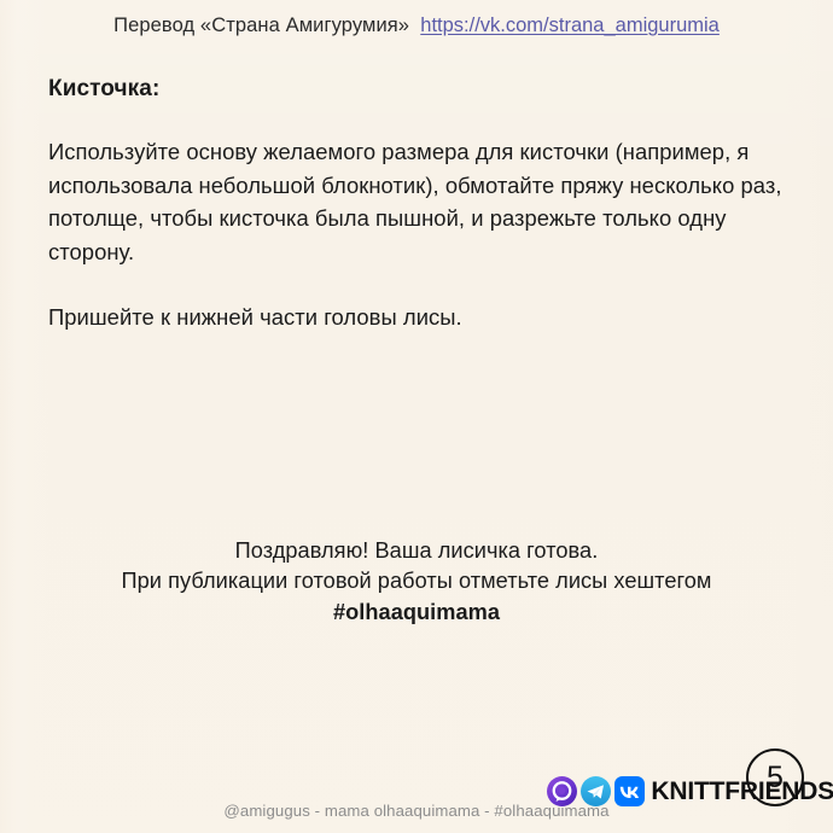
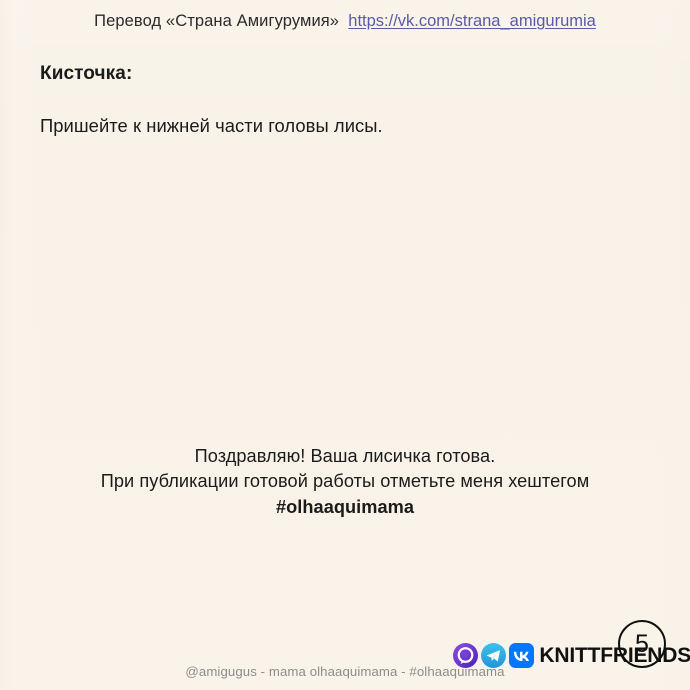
  Перевод «Страна Амигурумия» https://vk.com/strana_amigurumia
  Кисточка:
- Используйте основу желаемого размера для кисточки (например, я использовала небольшой блокнотик), обмотайте пряжу несколько раз, потолще, чтобы кисточка была пышной, и разрежьте только одну сторону.
  Пришейте к нижней части головы лисы.
  Поздравляю! Ваша лисичка готова.
- При публикации готовой работы отметьте лисы хештегом
+ При публикации готовой работы отметьте меня хештегом
  #olhaaquimama
  @amigugus - mama olhaaquimama - #olhaaquimama
  KNITTFRIENDS
  5
